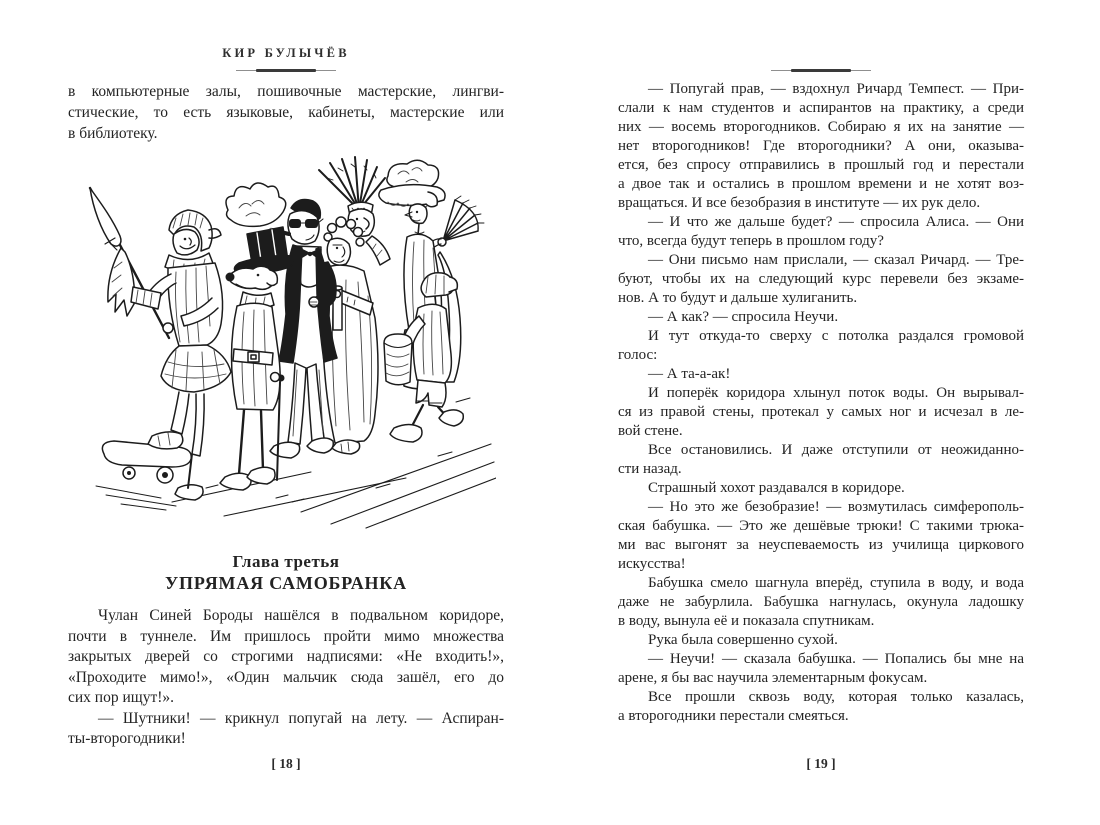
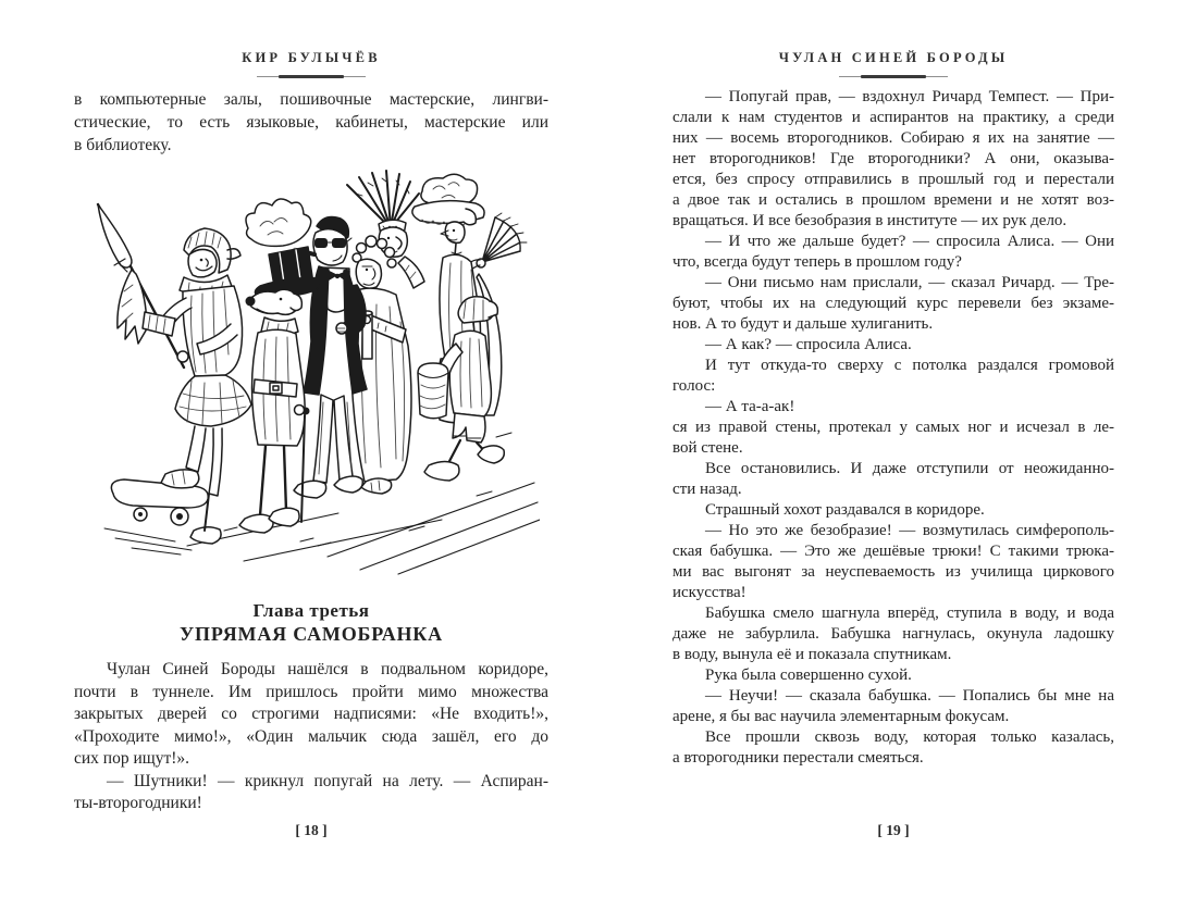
  КИР БУЛЫЧЁВ
  в компьютерные залы, пошивочные мастерские, лингви-
  стические, то есть языковые, кабинеты, мастерские или
  в библиотеку.
  Глава третья
  УПРЯМАЯ САМОБРАНКА
  Чулан Синей Бороды нашёлся в подвальном коридоре,
  почти в туннеле. Им пришлось пройти мимо множества
  закрытых дверей со строгими надписями: «Не входить!»,
  «Проходите мимо!», «Один мальчик сюда зашёл, его до
  сих пор ищут!».
  — Шутники! — крикнул попугай на лету. — Аспиран-
  ты-второгодники!
  [ 18 ]
+ ЧУЛАН СИНЕЙ БОРОДЫ
  — Попугай прав, — вздохнул Ричард Темпест. — При-
  слали к нам студентов и аспирантов на практику, а среди
  них — восемь второгодников. Собираю я их на занятие —
  нет второгодников! Где второгодники? А они, оказыва-
  ется, без спросу отправились в прошлый год и перестали
  а двое так и остались в прошлом времени и не хотят воз-
  вращаться. И все безобразия в институте — их рук дело.
  — И что же дальше будет? — спросила Алиса. — Они
  что, всегда будут теперь в прошлом году?
  — Они письмо нам прислали, — сказал Ричард. — Тре-
  буют, чтобы их на следующий курс перевели без экзаме-
  нов. А то будут и дальше хулиганить.
- — А как? — спросила Неучи.
+ — А как? — спросила Алиса.
  И тут откуда-то сверху с потолка раздался громовой
  голос:
  — А та-а-ак!
- И поперёк коридора хлынул поток воды. Он вырывал-
  ся из правой стены, протекал у самых ног и исчезал в ле-
  вой стене.
  Все остановились. И даже отступили от неожиданно-
  сти назад.
  Страшный хохот раздавался в коридоре.
  — Но это же безобразие! — возмутилась симферополь-
  ская бабушка. — Это же дешёвые трюки! С такими трюка-
  ми вас выгонят за неуспеваемость из училища циркового
  искусства!
  Бабушка смело шагнула вперёд, ступила в воду, и вода
  даже не забурлила. Бабушка нагнулась, окунула ладошку
  в воду, вынула её и показала спутникам.
  Рука была совершенно сухой.
  — Неучи! — сказала бабушка. — Попались бы мне на
  арене, я бы вас научила элементарным фокусам.
  Все прошли сквозь воду, которая только казалась,
  а второгодники перестали смеяться.
  [ 19 ]
